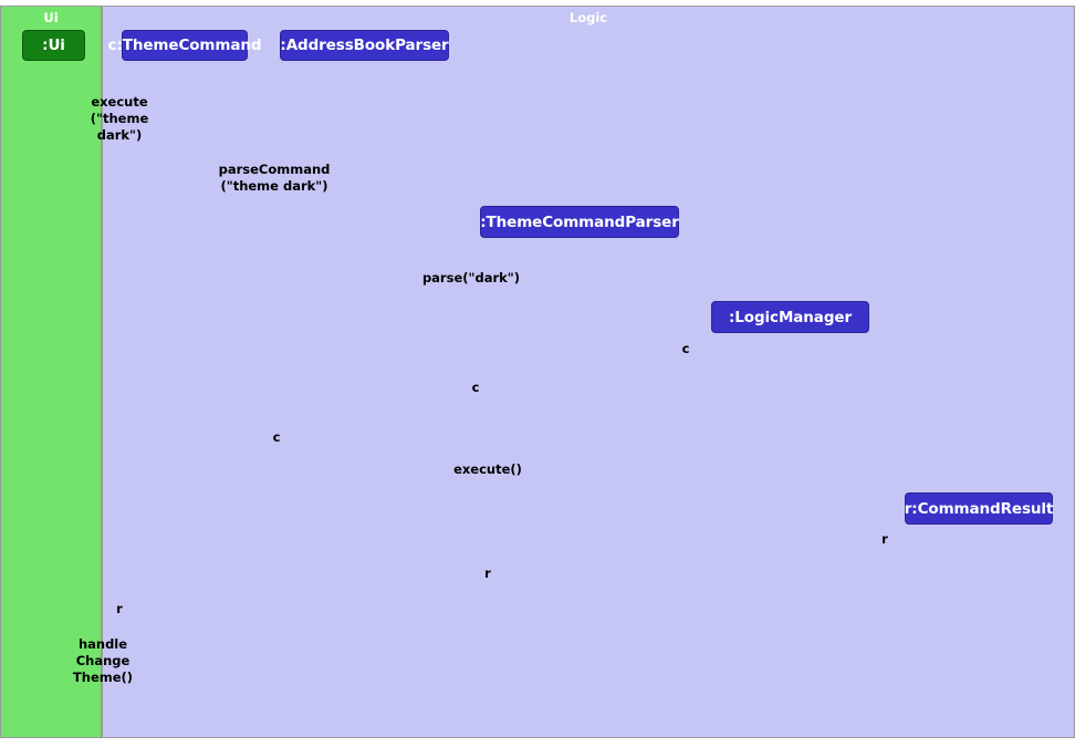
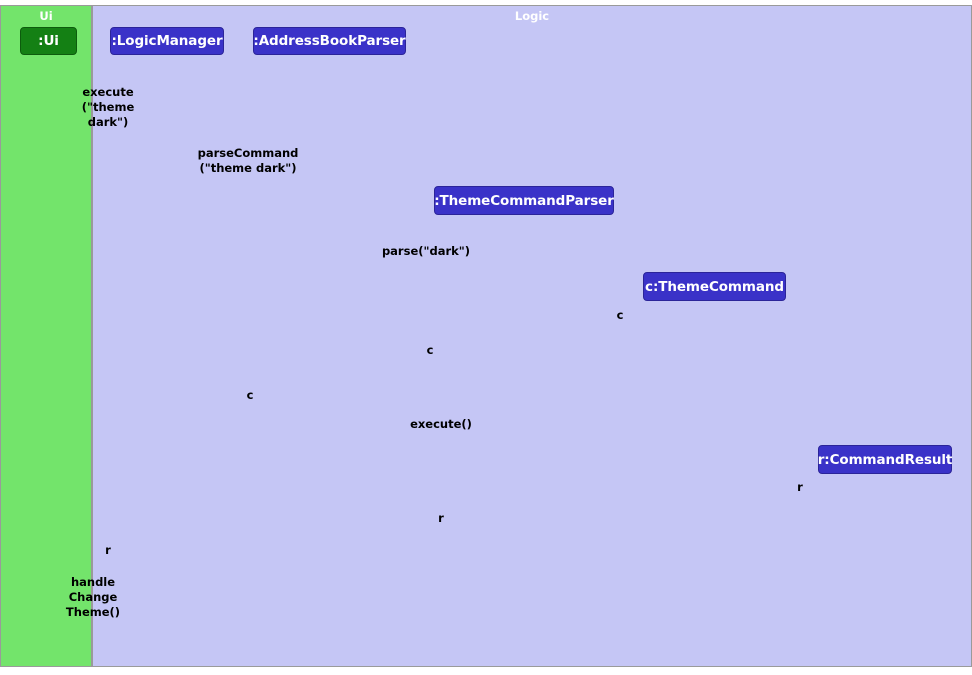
  Ui
  Logic
  :Ui
- c:ThemeCommand
+ :LogicManager
  :AddressBookParser
  :ThemeCommandParser
- :LogicManager
+ c:ThemeCommand
  r:CommandResult
  execute
  ("theme
  dark")
  parseCommand
  ("theme dark")
  parse("dark")
  c
  c
  c
  execute()
  r
  r
  r
  handle
  Change
  Theme()
